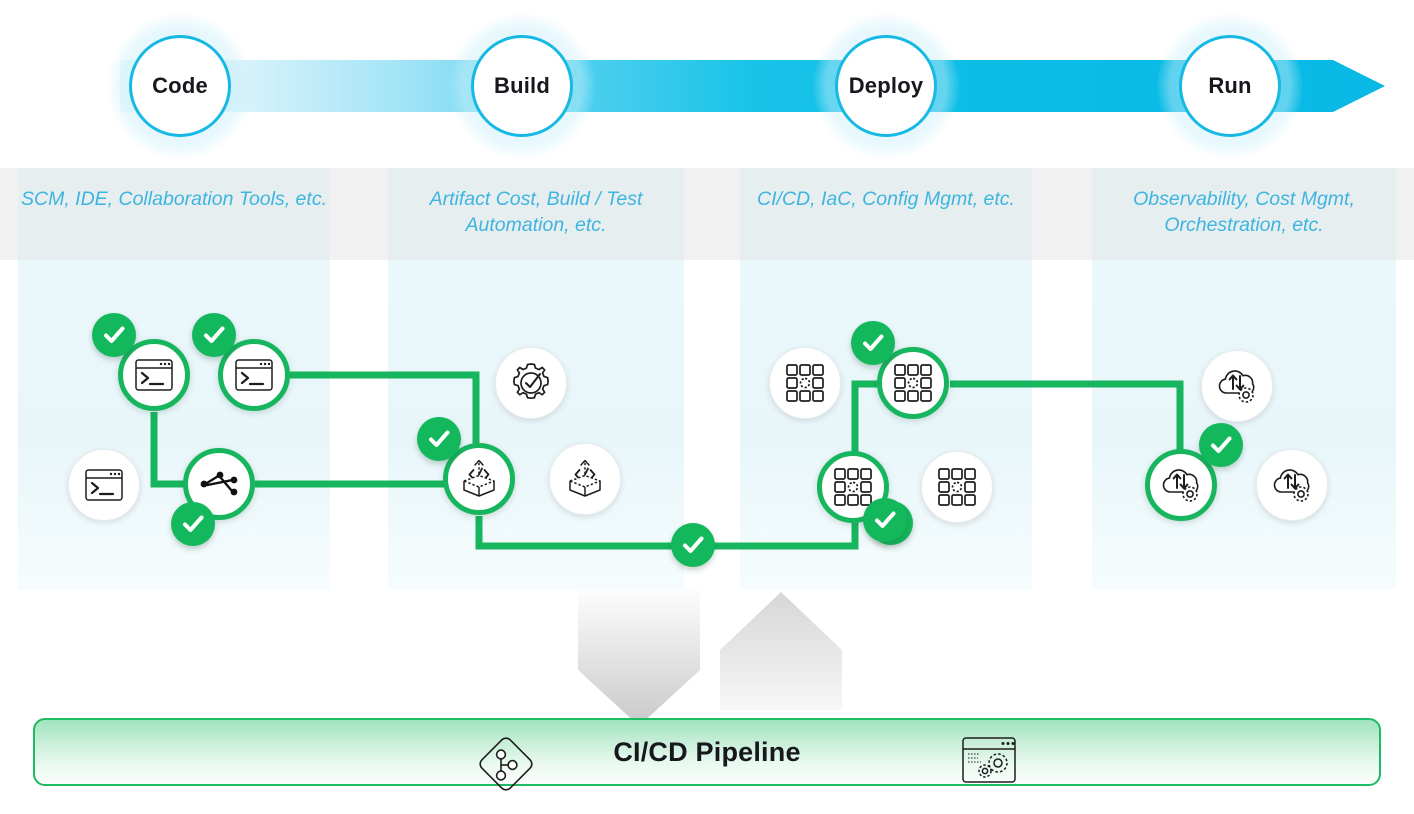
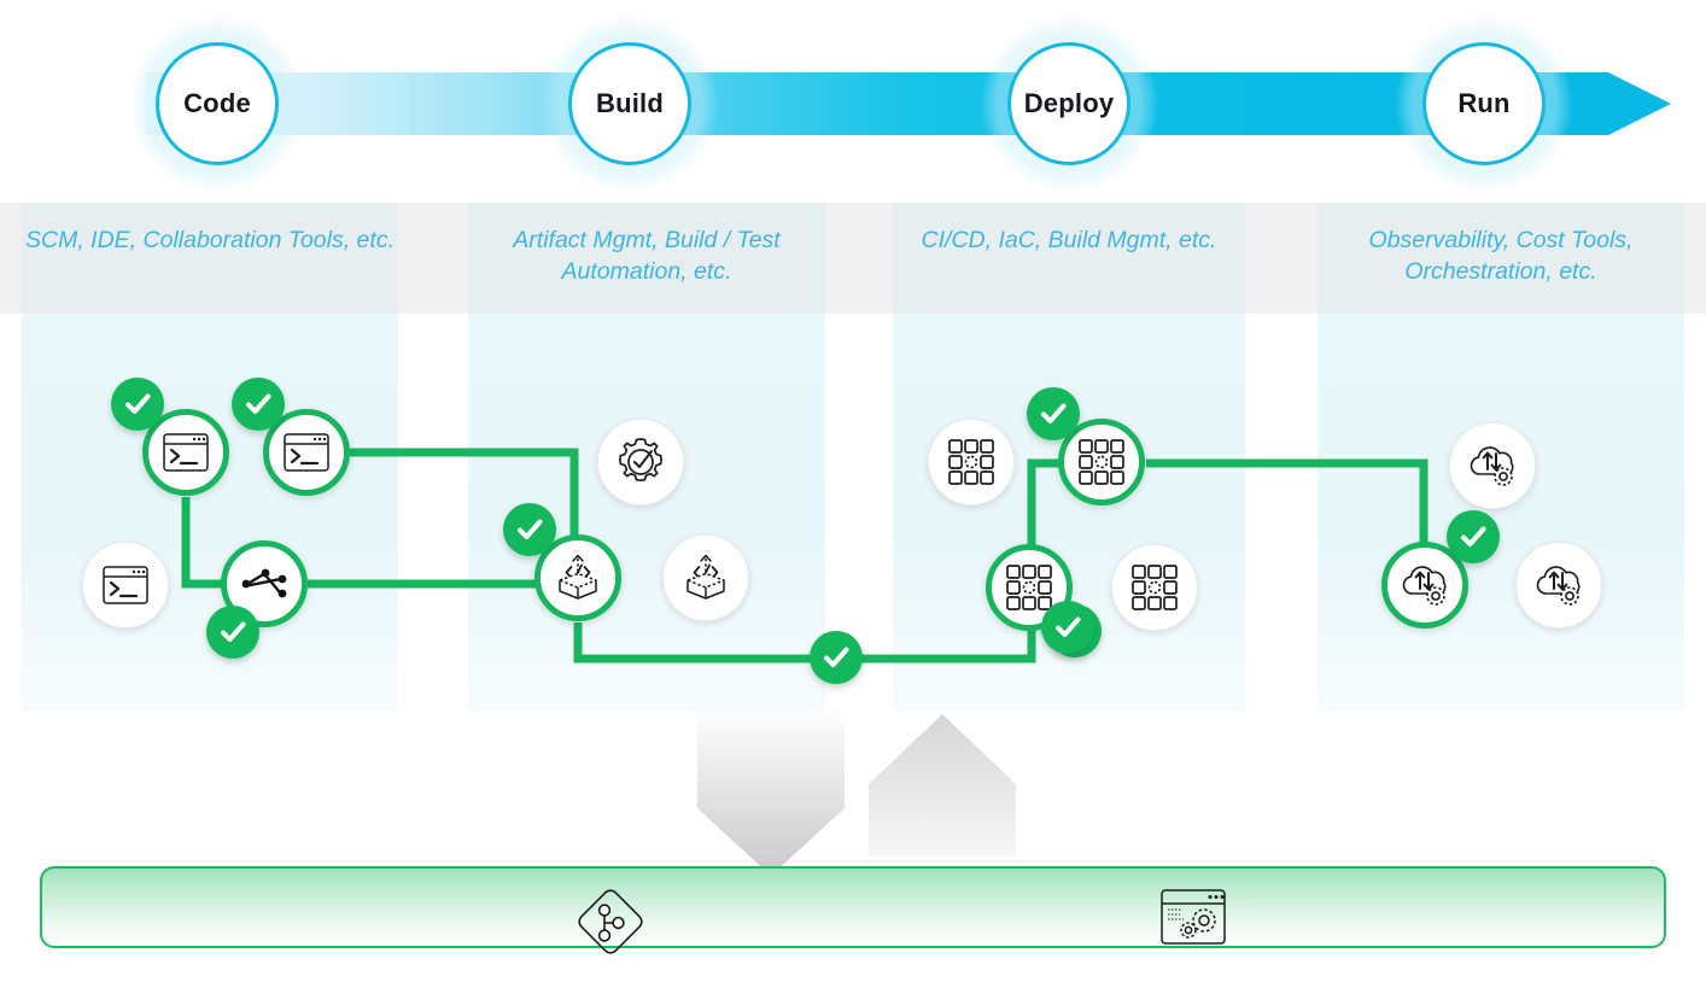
  Code
  Build
  Deploy
  Run
  SCM, IDE, Collaboration Tools, etc.
- Artifact Cost, Build / Test Automation, etc.
+ Artifact Mgmt, Build / Test Automation, etc.
- CI/CD, IaC, Config Mgmt, etc.
+ CI/CD, IaC, Build Mgmt, etc.
- Observability, Cost Mgmt, Orchestration, etc.
+ Observability, Cost Tools, Orchestration, etc.
- CI/CD Pipeline
